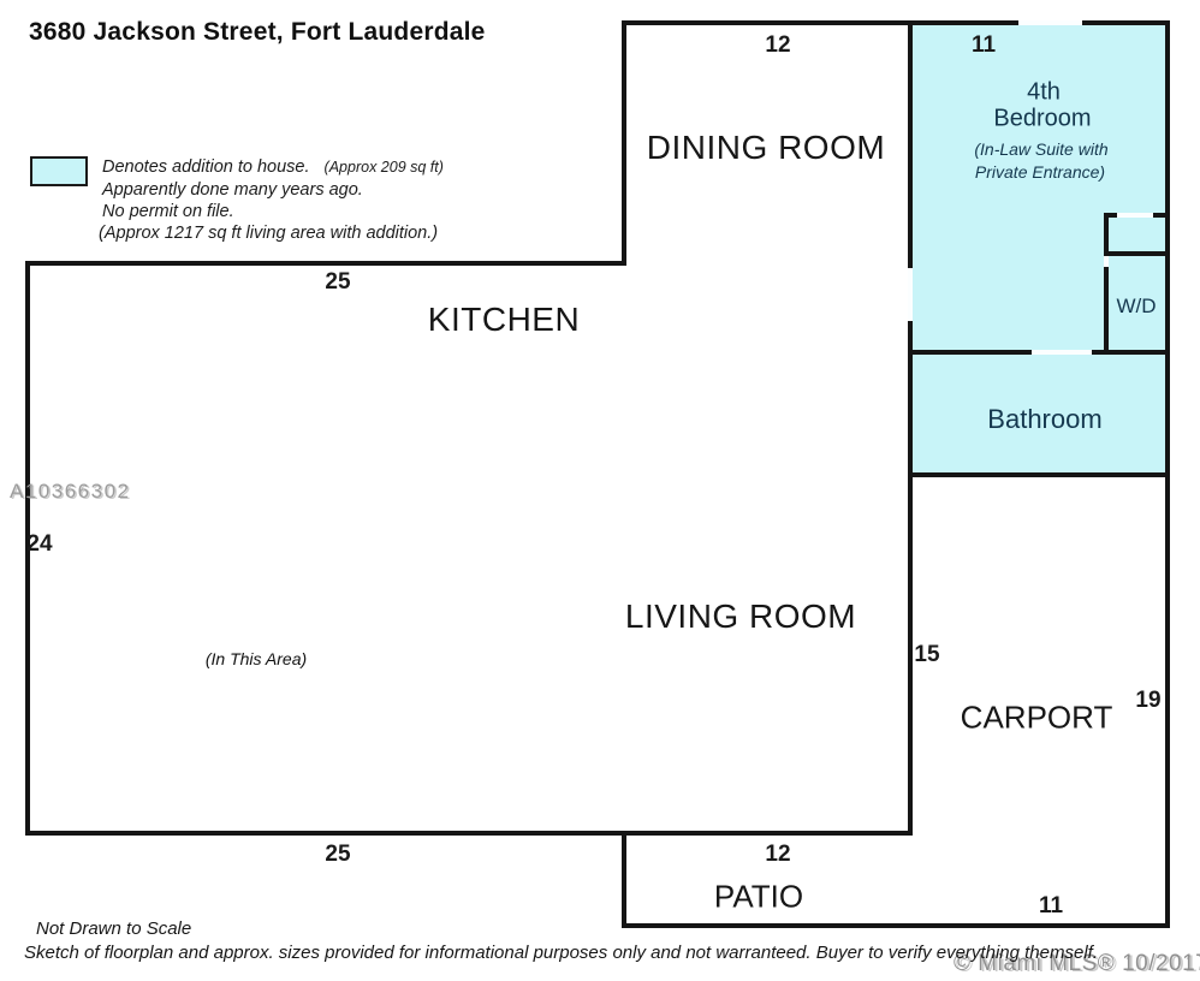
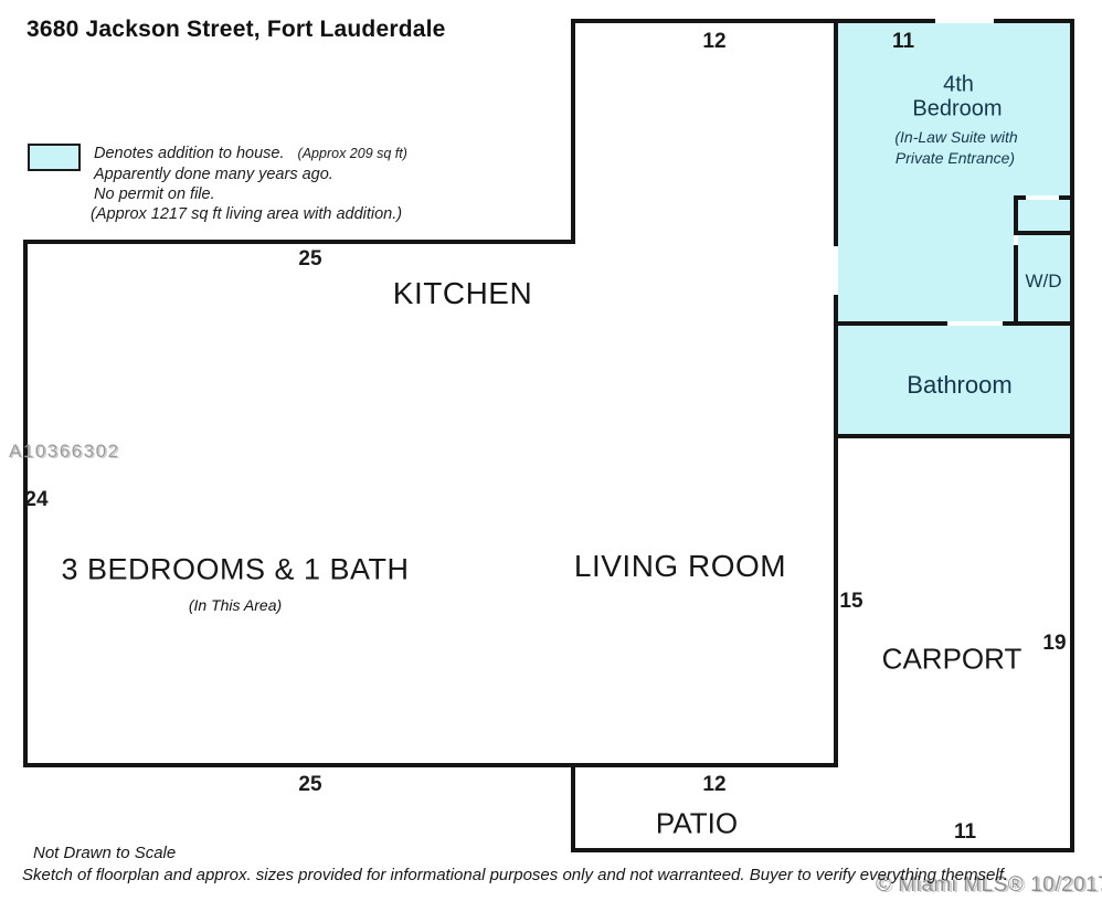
  3680 Jackson Street, Fort Lauderdale
  Denotes addition to house. (Approx 209 sq ft)
  Apparently done many years ago.
  No permit on file.
  (Approx 1217 sq ft living area with addition.)
  12
  11
  25
  24
  15
  19
  25
  12
  11
- DINING ROOM
  KITCHEN
  4th
  Bedroom
  (In-Law Suite with
  Private Entrance)
  W/D
  Bathroom
+ 3 BEDROOMS & 1 BATH
  (In This Area)
  LIVING ROOM
  CARPORT
  PATIO
  A10366302
  © Miami MLS® 10/201
  Not Drawn to Scale
  Sketch of floorplan and approx. sizes provided for informational purposes only and not warranteed. Buyer to verify everything themself.
